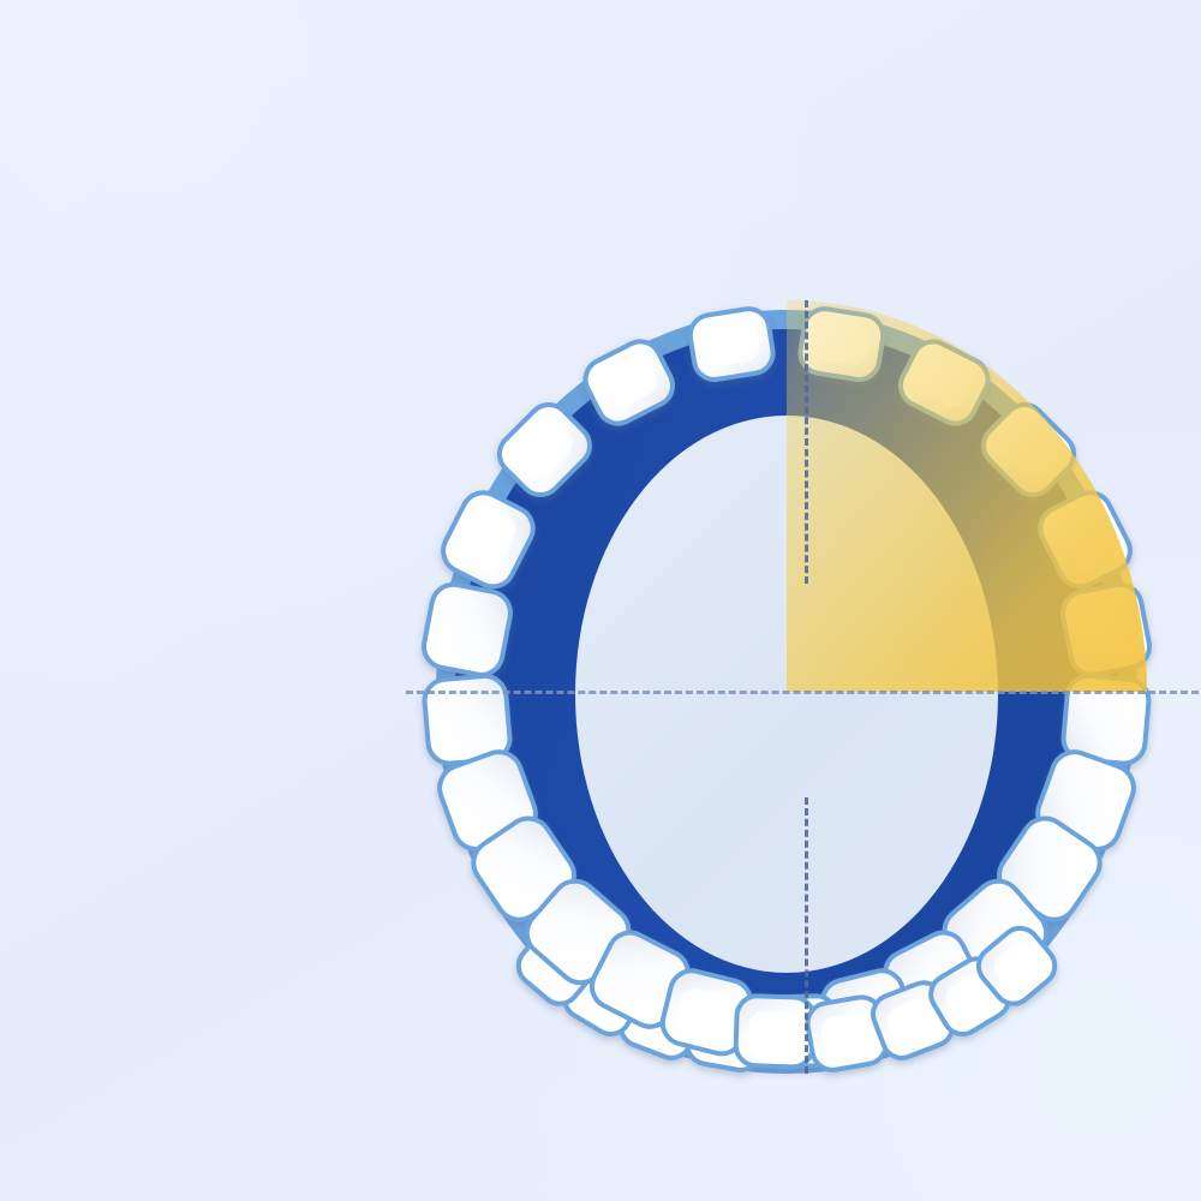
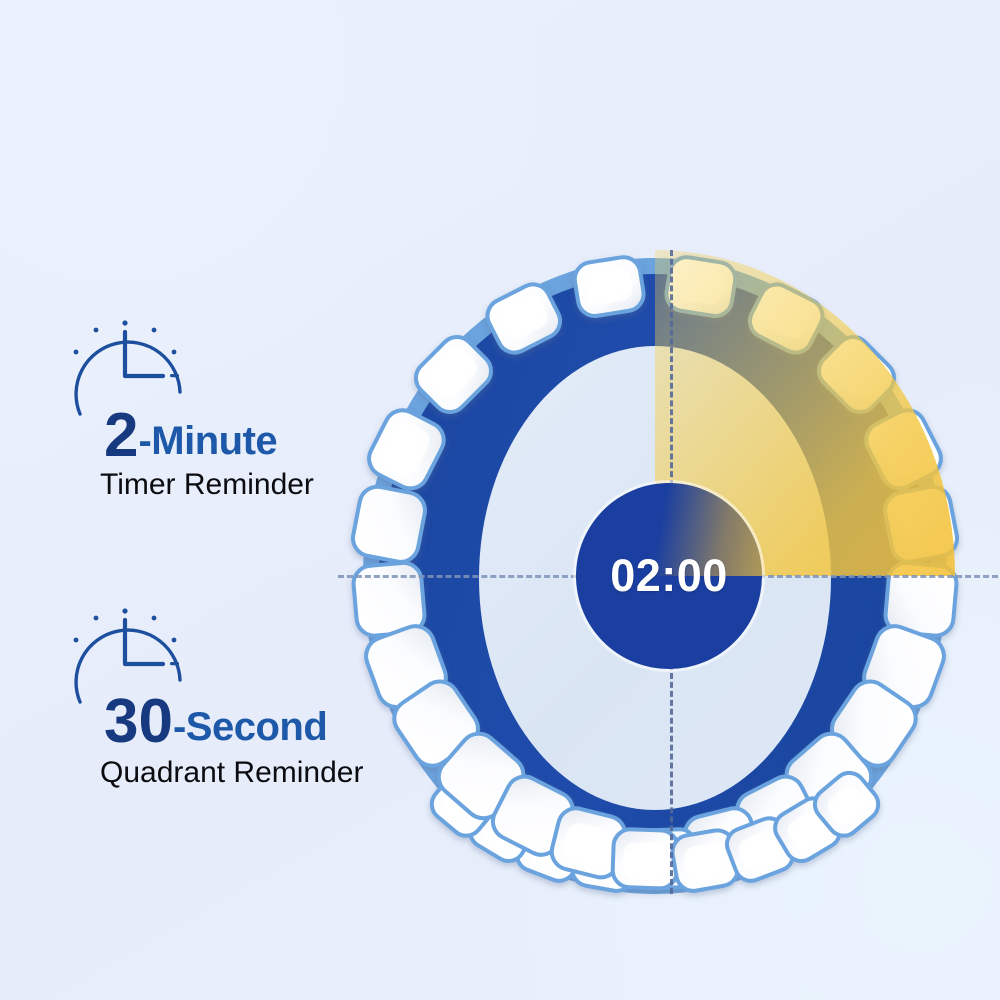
+ 02:00
+ 2-Minute
+ Timer Reminder
+ 30-Second
+ Quadrant Reminder
